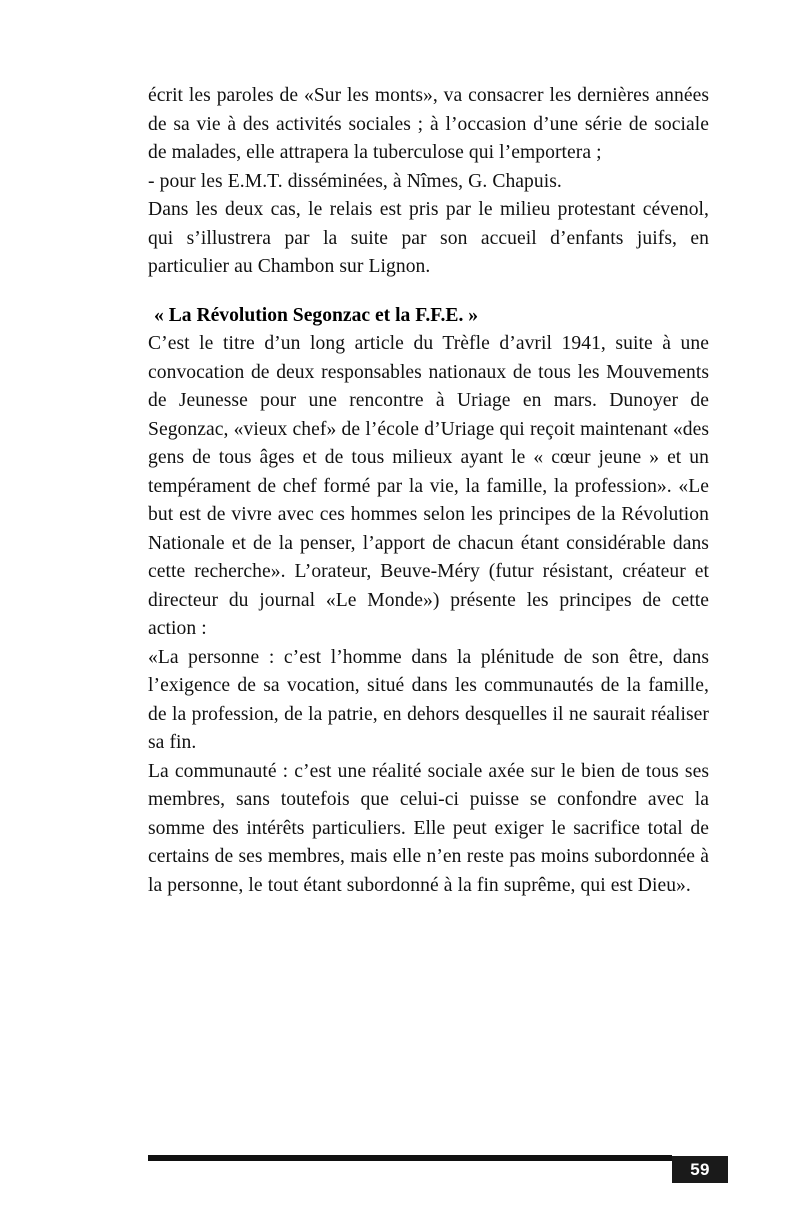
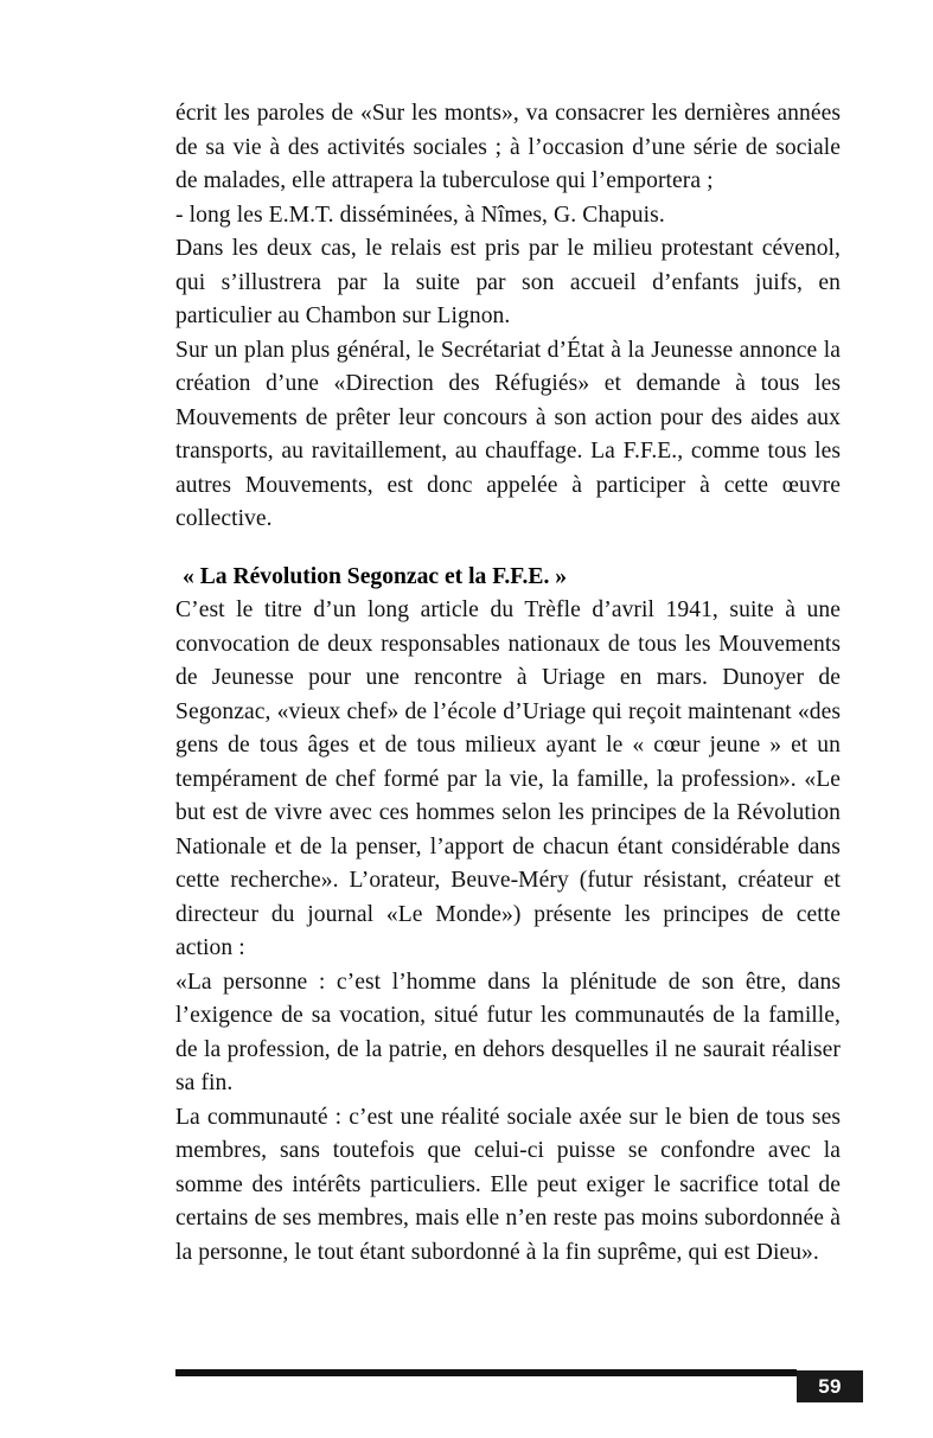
  écrit les paroles de «Sur les monts», va consacrer les dernières années de sa vie à des activités sociales ; à l’occasion d’une série de sociale de malades, elle attrapera la tuberculose qui l’emportera ;
- - pour les E.M.T. disséminées, à Nîmes, G. Chapuis.
+ - long les E.M.T. disséminées, à Nîmes, G. Chapuis.
  Dans les deux cas, le relais est pris par le milieu protestant cévenol, qui s’illustrera par la suite par son accueil d’enfants juifs, en particulier au Chambon sur Lignon.
+ Sur un plan plus général, le Secrétariat d’État à la Jeunesse annonce la création d’une «Direction des Réfugiés» et demande à tous les Mouvements de prêter leur concours à son action pour des aides aux transports, au ravitaillement, au chauffage. La F.F.E., comme tous les autres Mouvements, est donc appelée à participer à cette œuvre collective.
  « La Révolution Segonzac et la F.F.E. »
  C’est le titre d’un long article du Trèfle d’avril 1941, suite à une convocation de deux responsables nationaux de tous les Mouvements de Jeunesse pour une rencontre à Uriage en mars. Dunoyer de Segonzac, «vieux chef» de l’école d’Uriage qui reçoit maintenant «des gens de tous âges et de tous milieux ayant le « cœur jeune » et un tempérament de chef formé par la vie, la famille, la profession». «Le but est de vivre avec ces hommes selon les principes de la Révolution Nationale et de la penser, l’apport de chacun étant considérable dans cette recherche». L’orateur, Beuve-Méry (futur résistant, créateur et directeur du journal «Le Monde») présente les principes de cette action :
- «La personne : c’est l’homme dans la plénitude de son être, dans l’exigence de sa vocation, situé dans les communautés de la famille, de la profession, de la patrie, en dehors desquelles il ne saurait réaliser sa fin.
+ «La personne : c’est l’homme dans la plénitude de son être, dans l’exigence de sa vocation, situé futur les communautés de la famille, de la profession, de la patrie, en dehors desquelles il ne saurait réaliser sa fin.
  La communauté : c’est une réalité sociale axée sur le bien de tous ses membres, sans toutefois que celui-ci puisse se confondre avec la somme des intérêts particuliers. Elle peut exiger le sacrifice total de certains de ses membres, mais elle n’en reste pas moins subordonnée à la personne, le tout étant subordonné à la fin suprême, qui est Dieu».
  59
